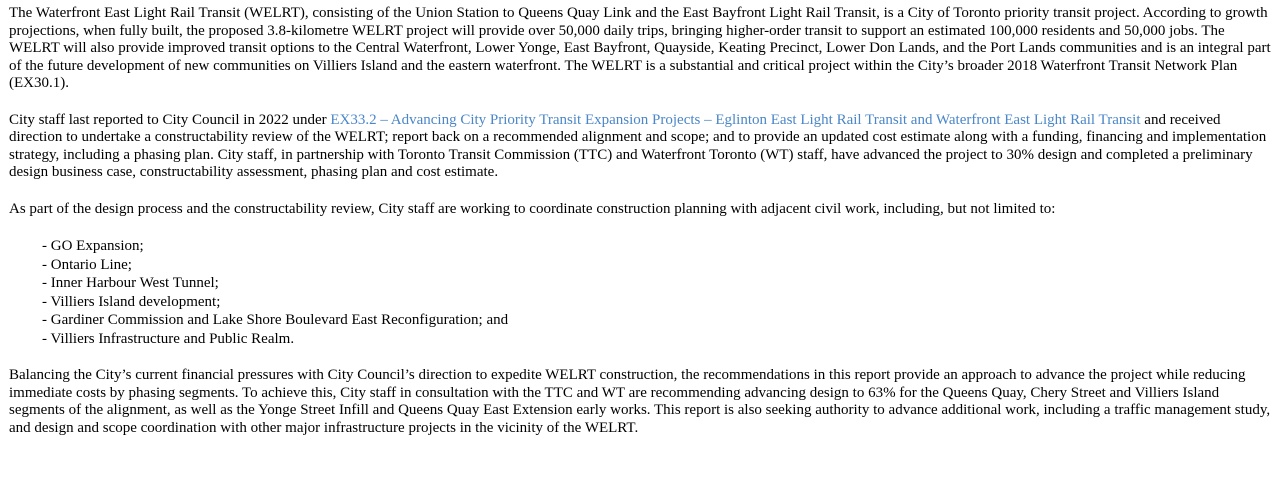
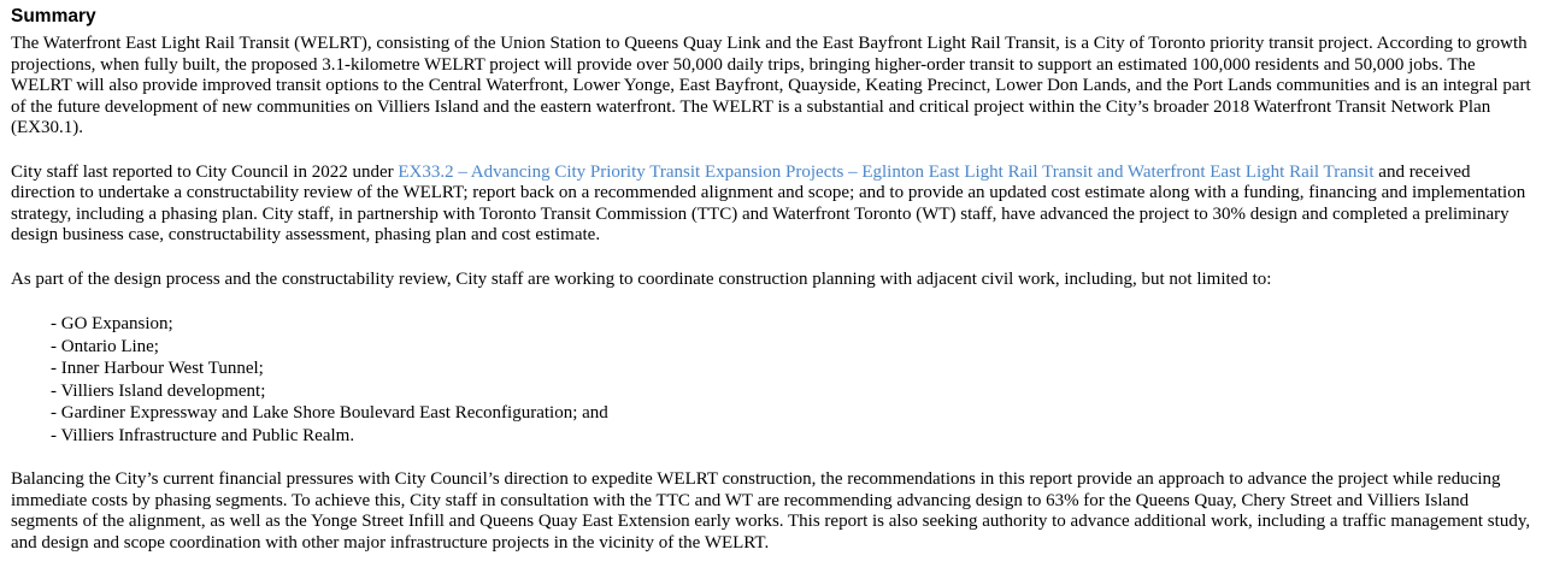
+ Summary
- The Waterfront East Light Rail Transit (WELRT), consisting of the Union Station to Queens Quay Link and the East Bayfront Light Rail Transit, is a City of Toronto priority transit project. According to growth projections, when fully built, the proposed 3.8-kilometre WELRT project will provide over 50,000 daily trips, bringing higher-order transit to support an estimated 100,000 residents and 50,000 jobs. The WELRT will also provide improved transit options to the Central Waterfront, Lower Yonge, East Bayfront, Quayside, Keating Precinct, Lower Don Lands, and the Port Lands communities and is an integral part of the future development of new communities on Villiers Island and the eastern waterfront. The WELRT is a substantial and critical project within the City’s broader 2018 Waterfront Transit Network Plan (EX30.1).
+ The Waterfront East Light Rail Transit (WELRT), consisting of the Union Station to Queens Quay Link and the East Bayfront Light Rail Transit, is a City of Toronto priority transit project. According to growth projections, when fully built, the proposed 3.1-kilometre WELRT project will provide over 50,000 daily trips, bringing higher-order transit to support an estimated 100,000 residents and 50,000 jobs. The WELRT will also provide improved transit options to the Central Waterfront, Lower Yonge, East Bayfront, Quayside, Keating Precinct, Lower Don Lands, and the Port Lands communities and is an integral part of the future development of new communities on Villiers Island and the eastern waterfront. The WELRT is a substantial and critical project within the City’s broader 2018 Waterfront Transit Network Plan (EX30.1).
  City staff last reported to City Council in 2022 under EX33.2 – Advancing City Priority Transit Expansion Projects – Eglinton East Light Rail Transit and Waterfront East Light Rail Transit and received direction to undertake a constructability review of the WELRT; report back on a recommended alignment and scope; and to provide an updated cost estimate along with a funding, financing and implementation strategy, including a phasing plan. City staff, in partnership with Toronto Transit Commission (TTC) and Waterfront Toronto (WT) staff, have advanced the project to 30% design and completed a preliminary design business case, constructability assessment, phasing plan and cost estimate.
  As part of the design process and the constructability review, City staff are working to coordinate construction planning with adjacent civil work, including, but not limited to:
  - GO Expansion;
  - Ontario Line;
  - Inner Harbour West Tunnel;
  - Villiers Island development;
- - Gardiner Commission and Lake Shore Boulevard East Reconfiguration; and
+ - Gardiner Expressway and Lake Shore Boulevard East Reconfiguration; and
  - Villiers Infrastructure and Public Realm.
  Balancing the City’s current financial pressures with City Council’s direction to expedite WELRT construction, the recommendations in this report provide an approach to advance the project while reducing immediate costs by phasing segments. To achieve this, City staff in consultation with the TTC and WT are recommending advancing design to 63% for the Queens Quay, Chery Street and Villiers Island segments of the alignment, as well as the Yonge Street Infill and Queens Quay East Extension early works. This report is also seeking authority to advance additional work, including a traffic management study, and design and scope coordination with other major infrastructure projects in the vicinity of the WELRT.
